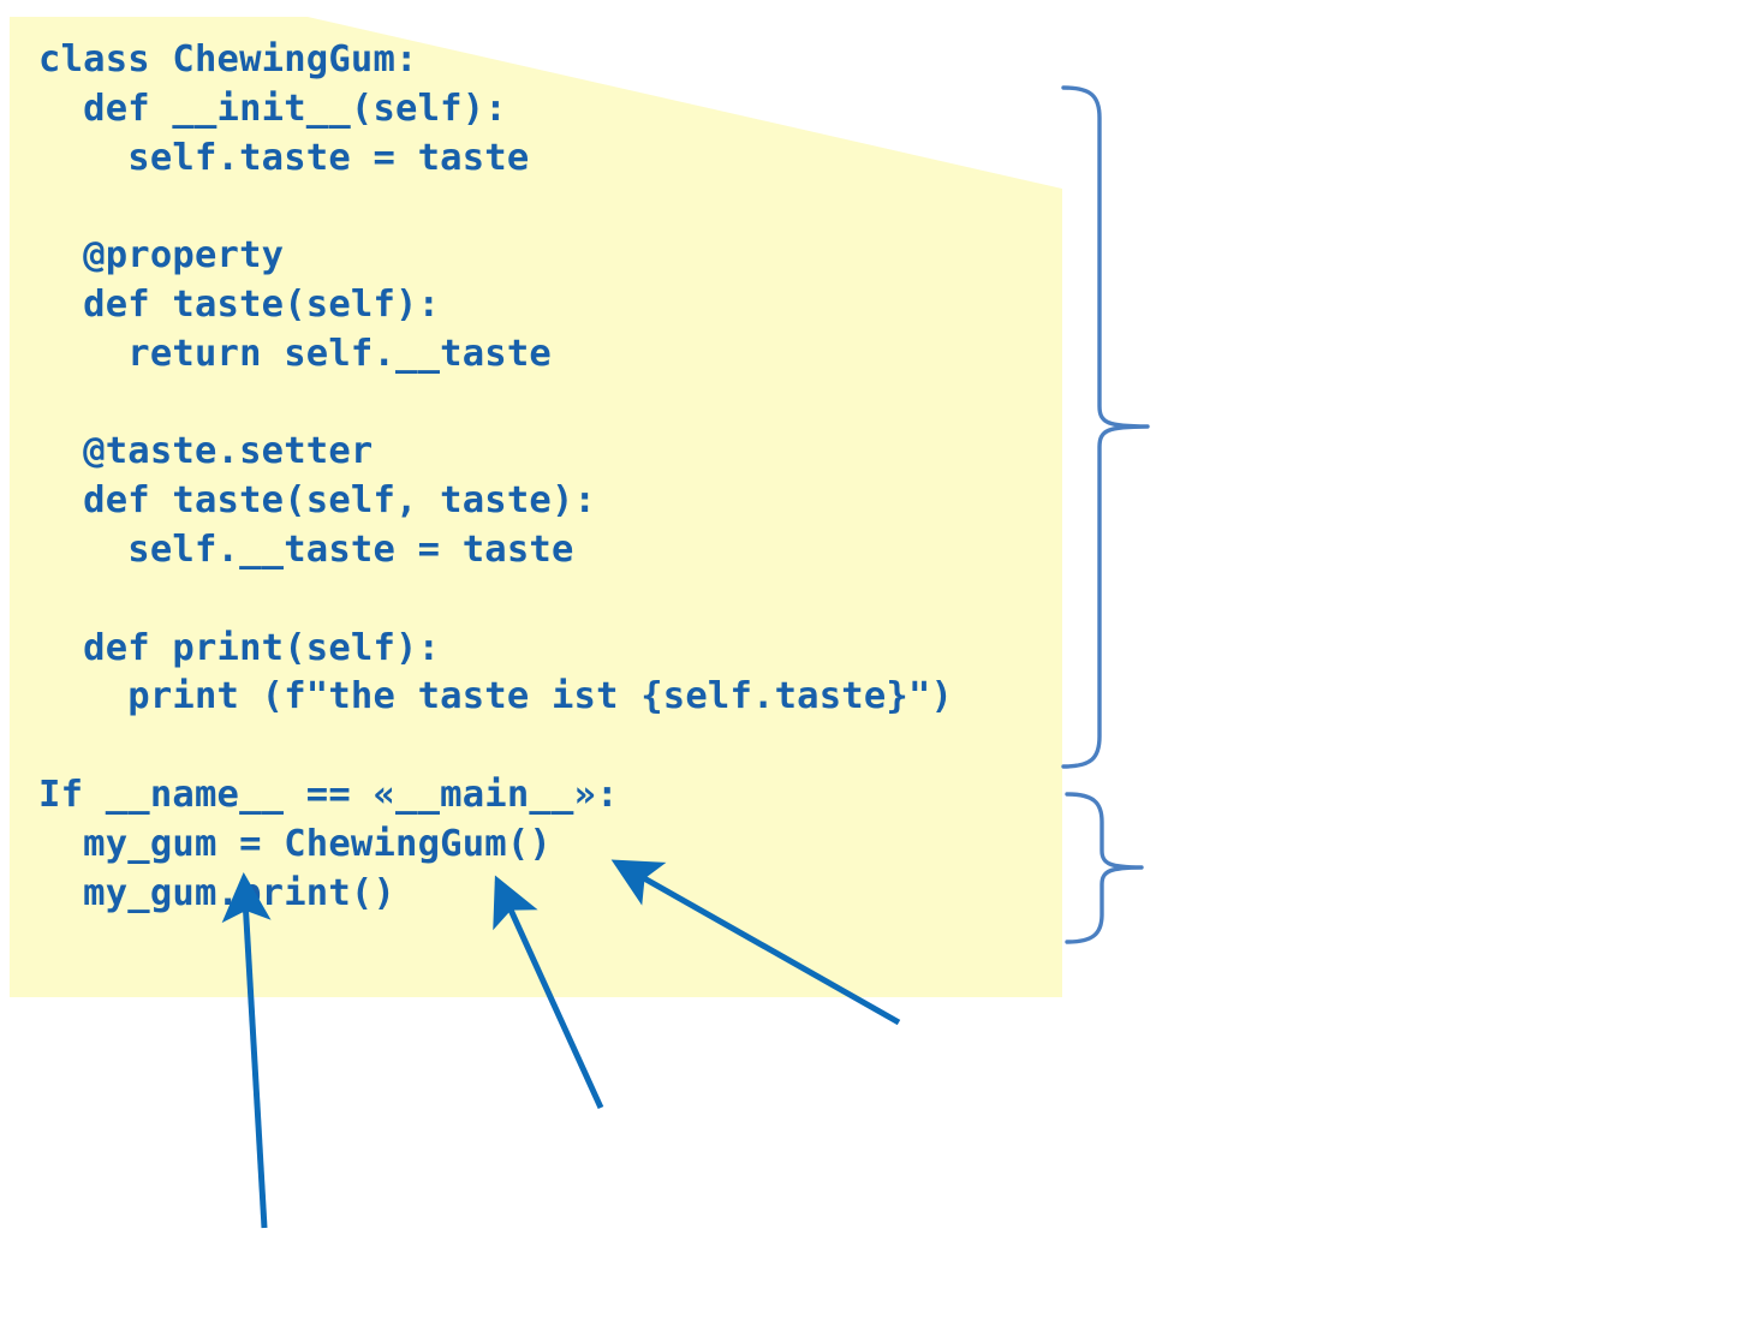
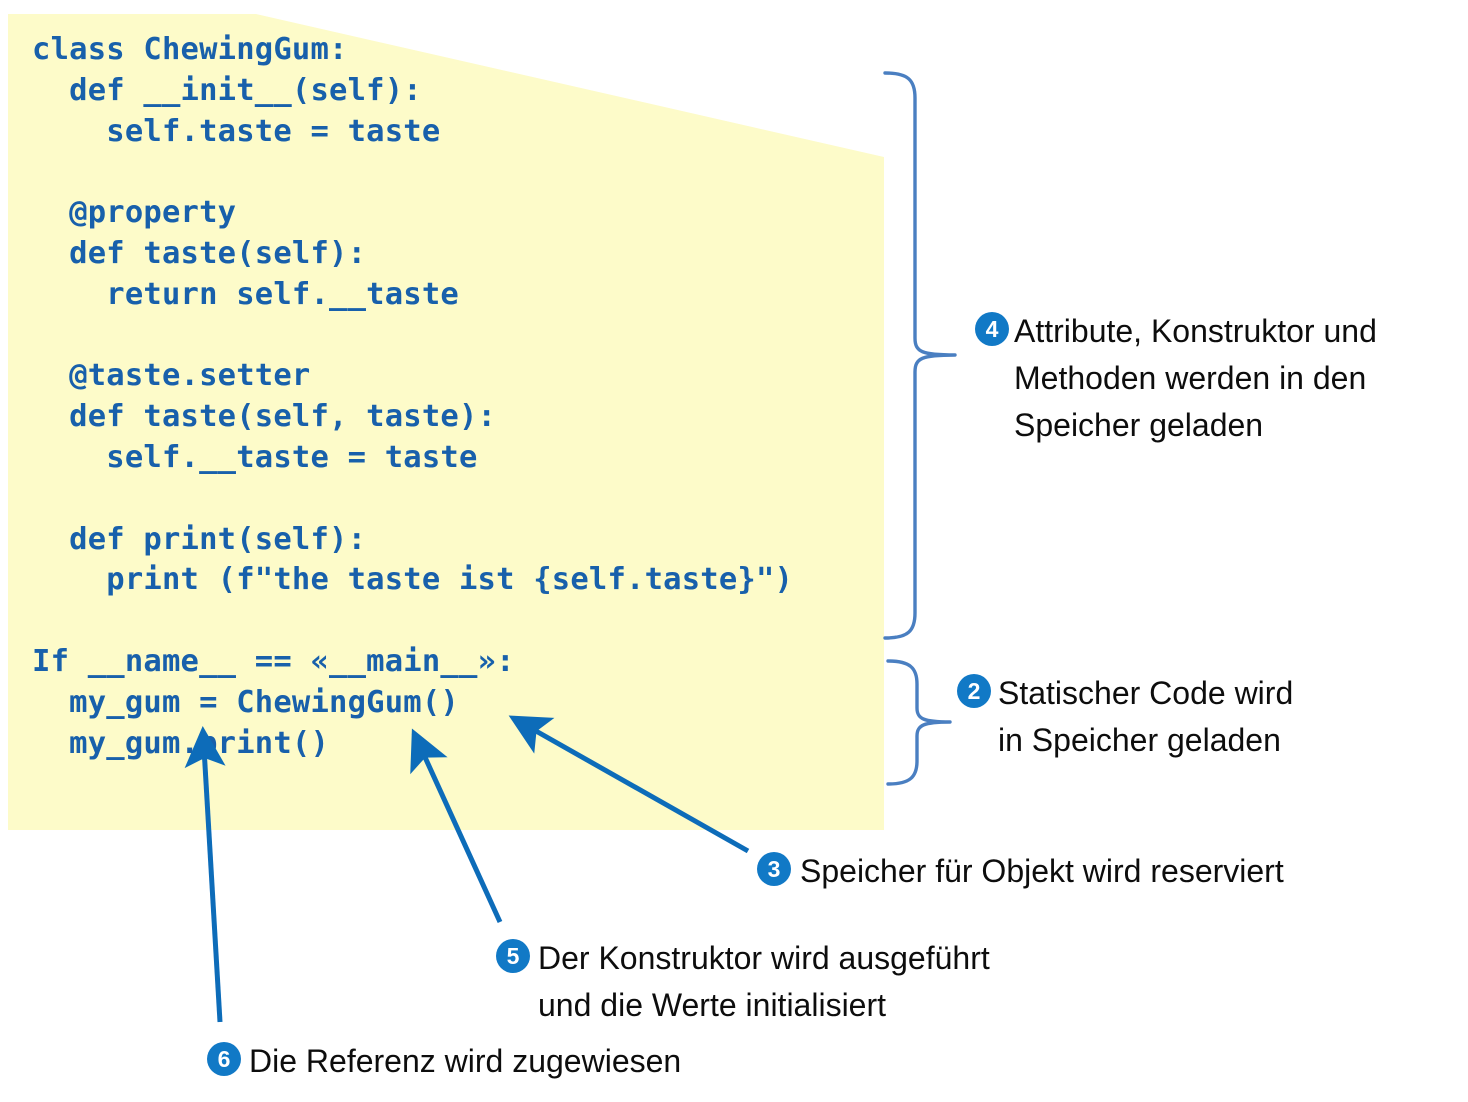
  class ChewingGum:
  def __init__(self):
  self.taste = taste
  @property
  def taste(self):
  return self.__taste
  @taste.setter
  def taste(self, taste):
  self.__taste = taste
  def print(self):
  print (f"the taste ist {self.taste}")
  If __name__ == «__main__»:
  my_gum = ChewingGum()
  my_gum.print()
+ 4
+ Attribute, Konstruktor und
+ Methoden werden in den
+ Speicher geladen
+ 2
+ Statischer Code wird
+ in Speicher geladen
+ 3
+ Speicher für Objekt wird reserviert
+ 5
+ Der Konstruktor wird ausgeführt
+ und die Werte initialisiert
+ 6
+ Die Referenz wird zugewiesen
